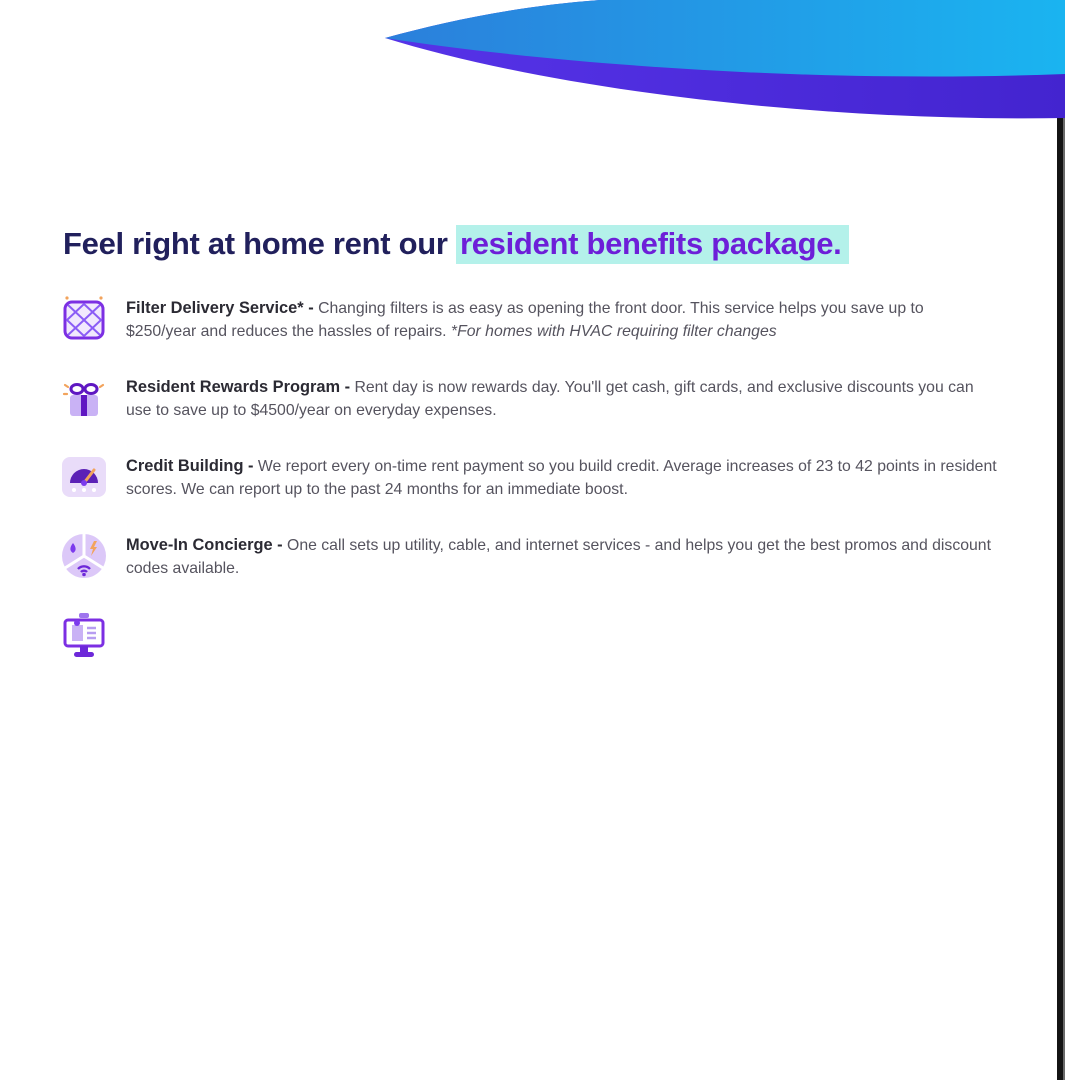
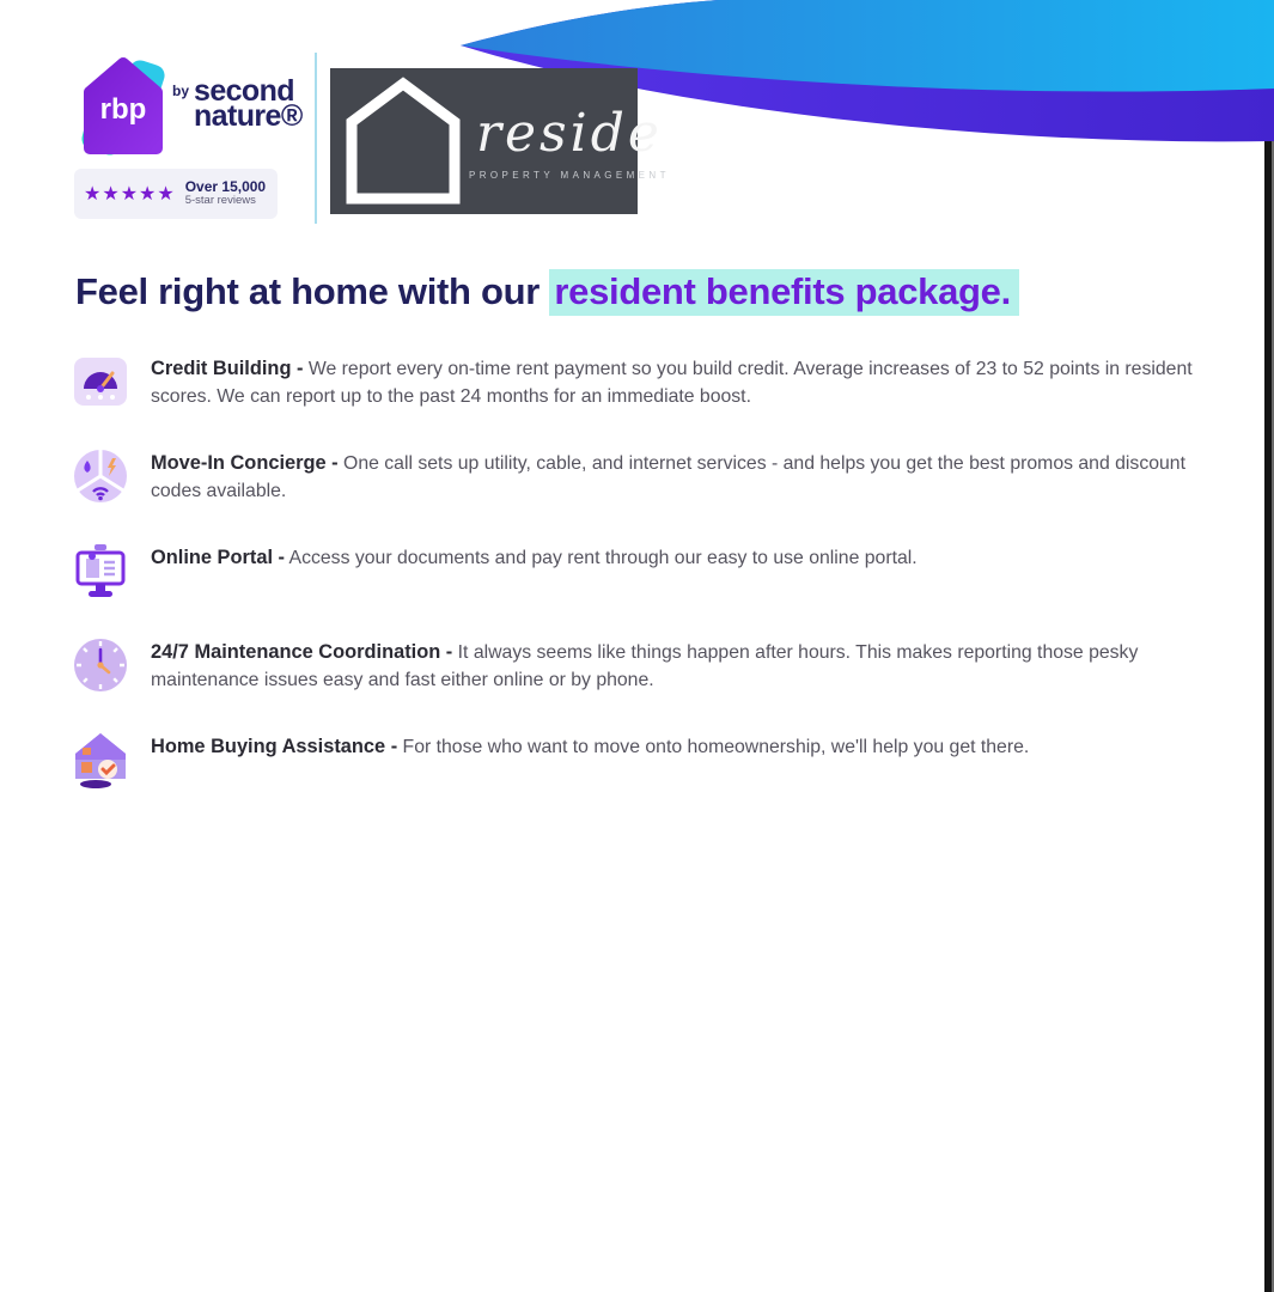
+ rbp
+ by
+ second
+ nature®
+ ★★★★★
+ Over 15,000
+ 5-star reviews
+ reside
+ PROPERTY MANAGEMENT
- Feel right at home rent our resident benefits package.
+ Feel right at home with our resident benefits package.
- Filter Delivery Service* - Changing filters is as easy as opening the front door. This service helps you save up to $250/year and reduces the hassles of repairs. *For homes with HVAC requiring filter changes
- Resident Rewards Program - Rent day is now rewards day. You'll get cash, gift cards, and exclusive discounts you can use to save up to $4500/year on everyday expenses.
- Credit Building - We report every on-time rent payment so you build credit. Average increases of 23 to 42 points in resident scores. We can report up to the past 24 months for an immediate boost.
+ Credit Building - We report every on-time rent payment so you build credit. Average increases of 23 to 52 points in resident scores. We can report up to the past 24 months for an immediate boost.
  Move-In Concierge - One call sets up utility, cable, and internet services - and helps you get the best promos and discount codes available.
+ Online Portal - Access your documents and pay rent through our easy to use online portal.
+ 24/7 Maintenance Coordination - It always seems like things happen after hours. This makes reporting those pesky maintenance issues easy and fast either online or by phone.
+ Home Buying Assistance - For those who want to move onto homeownership, we'll help you get there.
